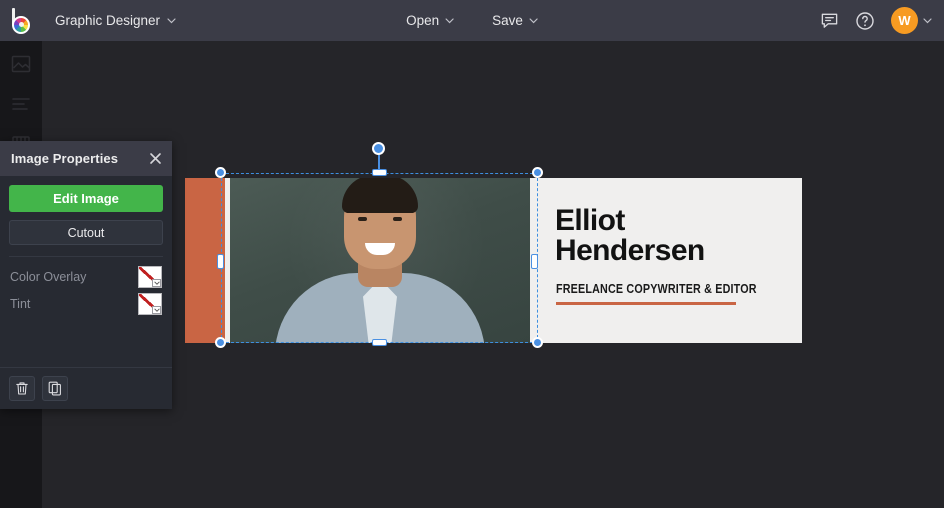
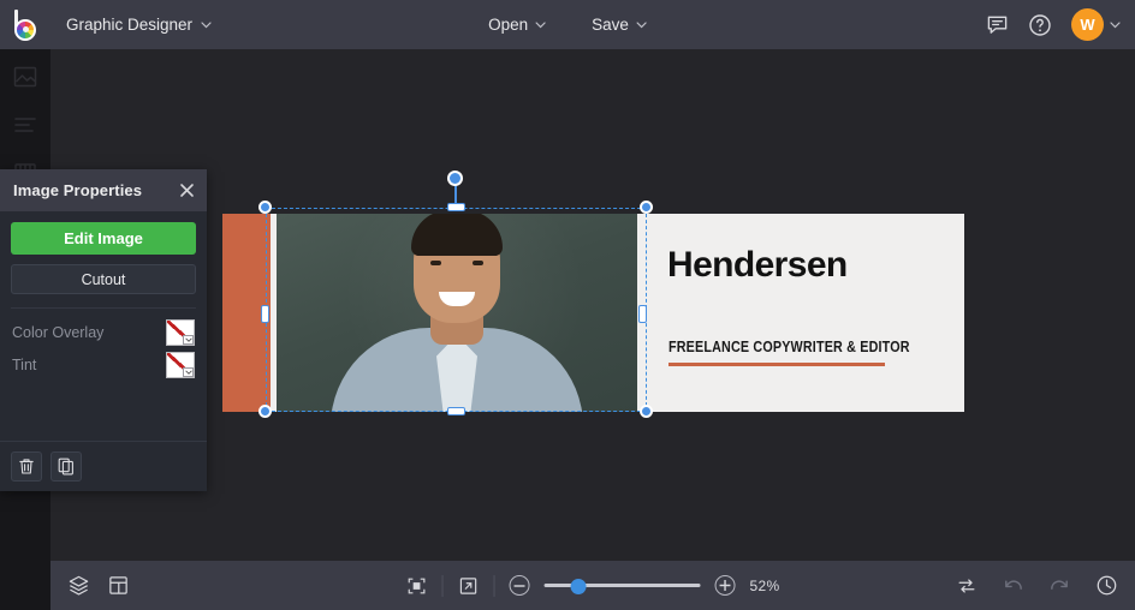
  Graphic Designer
  Open
  Save
  W
- Elliot
  Hendersen
  FREELANCE COPYWRITER & EDITOR
  Image Properties
  Edit Image
  Cutout
  Color Overlay
  Tint
+ 52%
